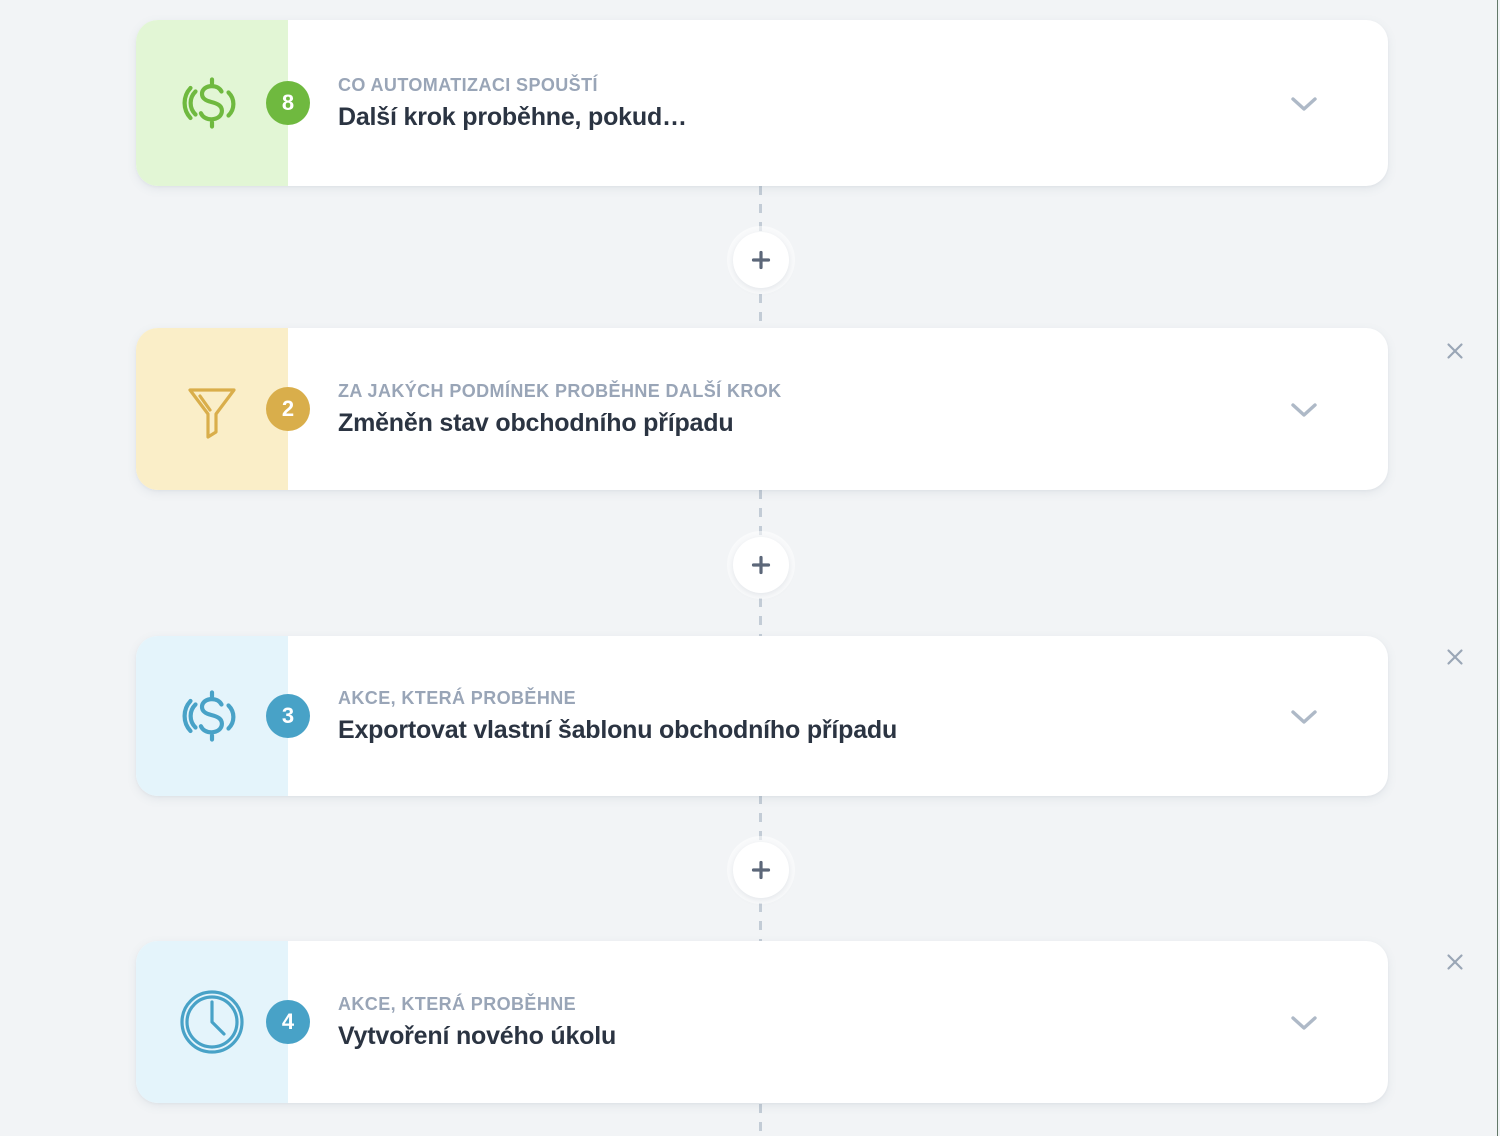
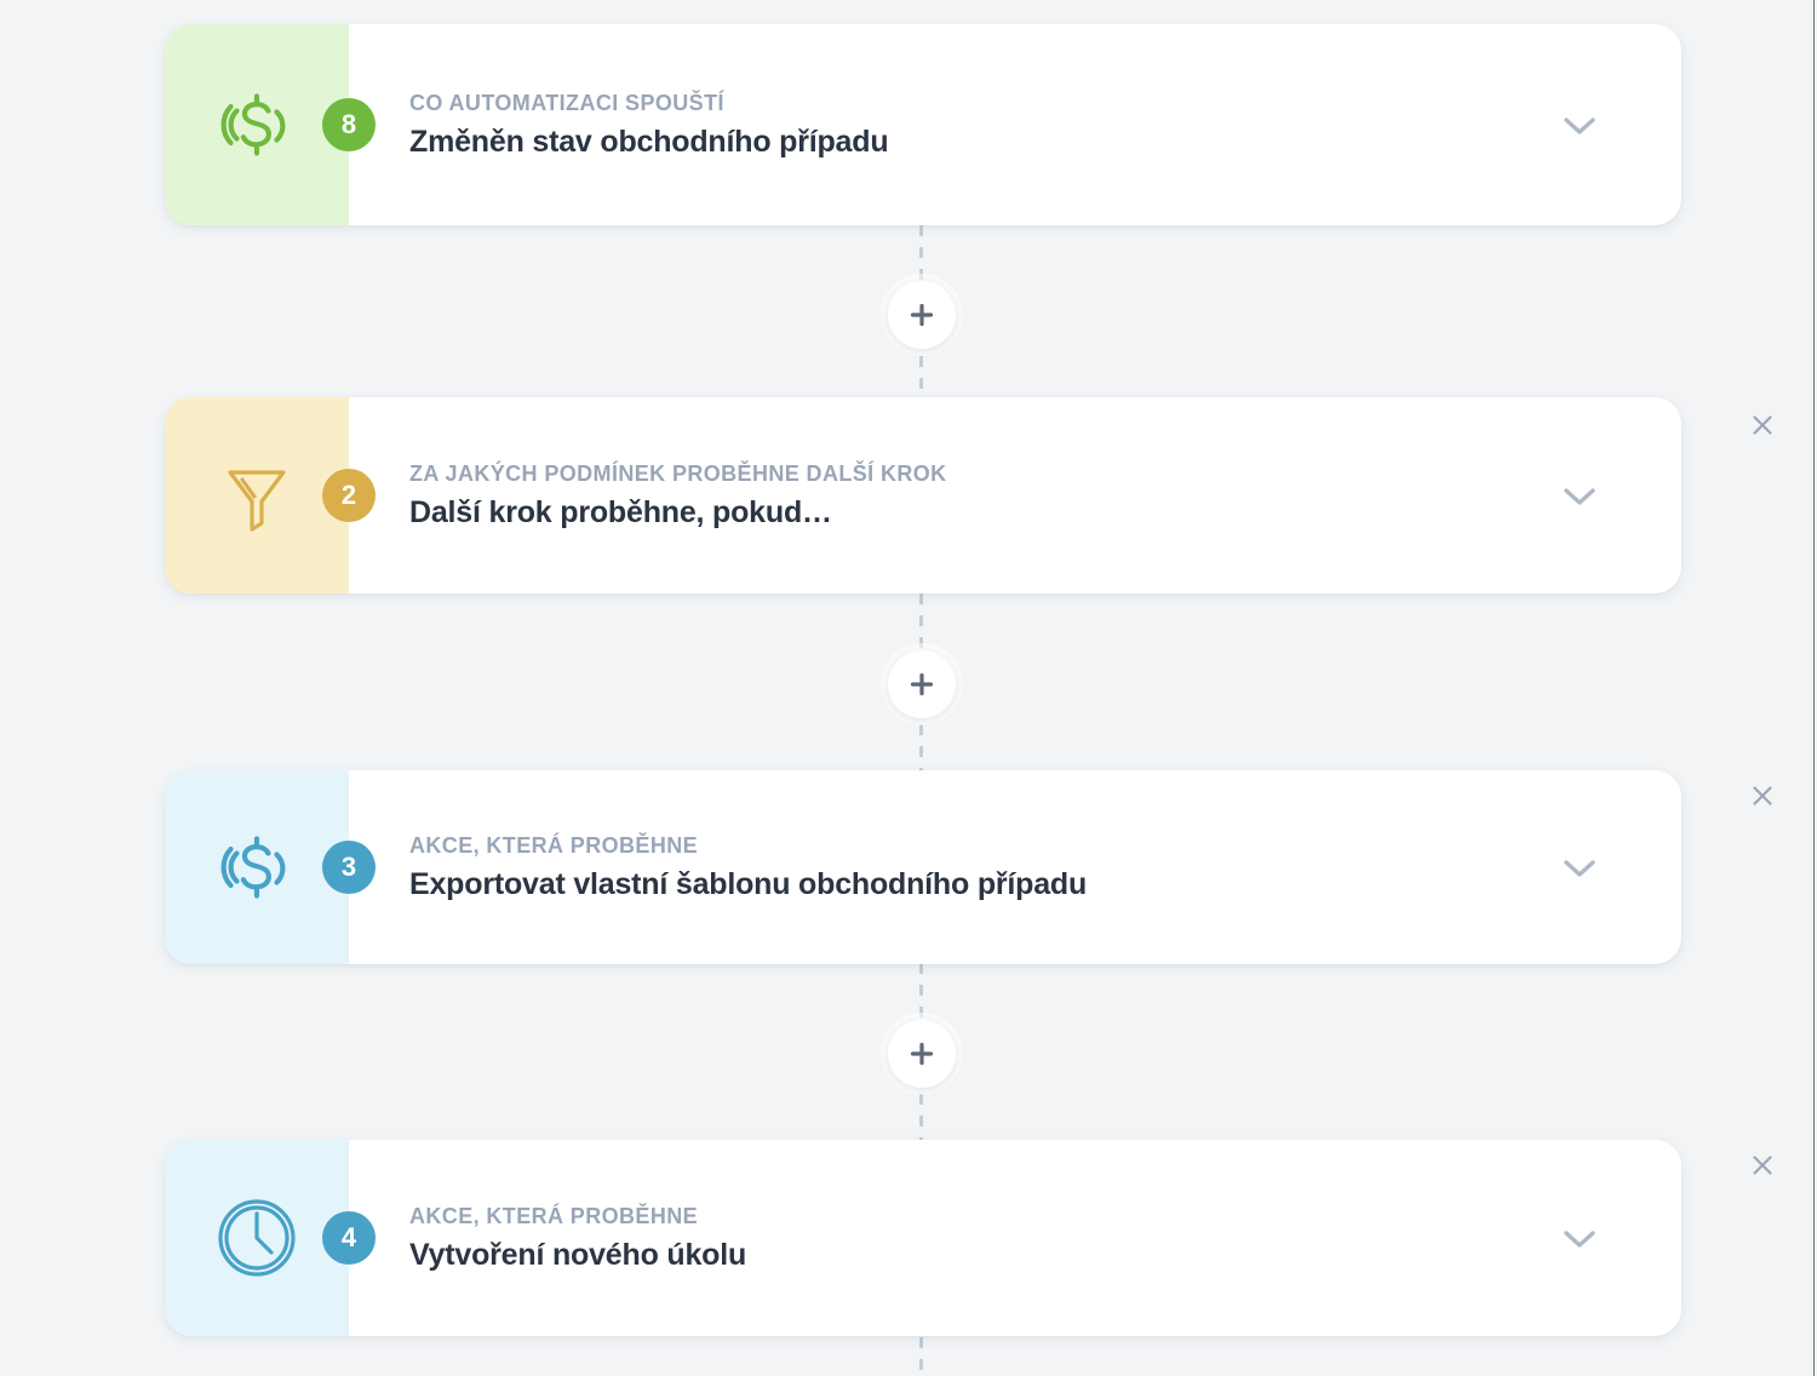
  8
  CO AUTOMATIZACI SPOUŠTÍ
- Další krok proběhne, pokud…
+ Změněn stav obchodního případu
  2
  ZA JAKÝCH PODMÍNEK PROBĚHNE DALŠÍ KROK
- Změněn stav obchodního případu
+ Další krok proběhne, pokud…
  3
  AKCE, KTERÁ PROBĚHNE
  Exportovat vlastní šablonu obchodního případu
  4
  AKCE, KTERÁ PROBĚHNE
  Vytvoření nového úkolu
